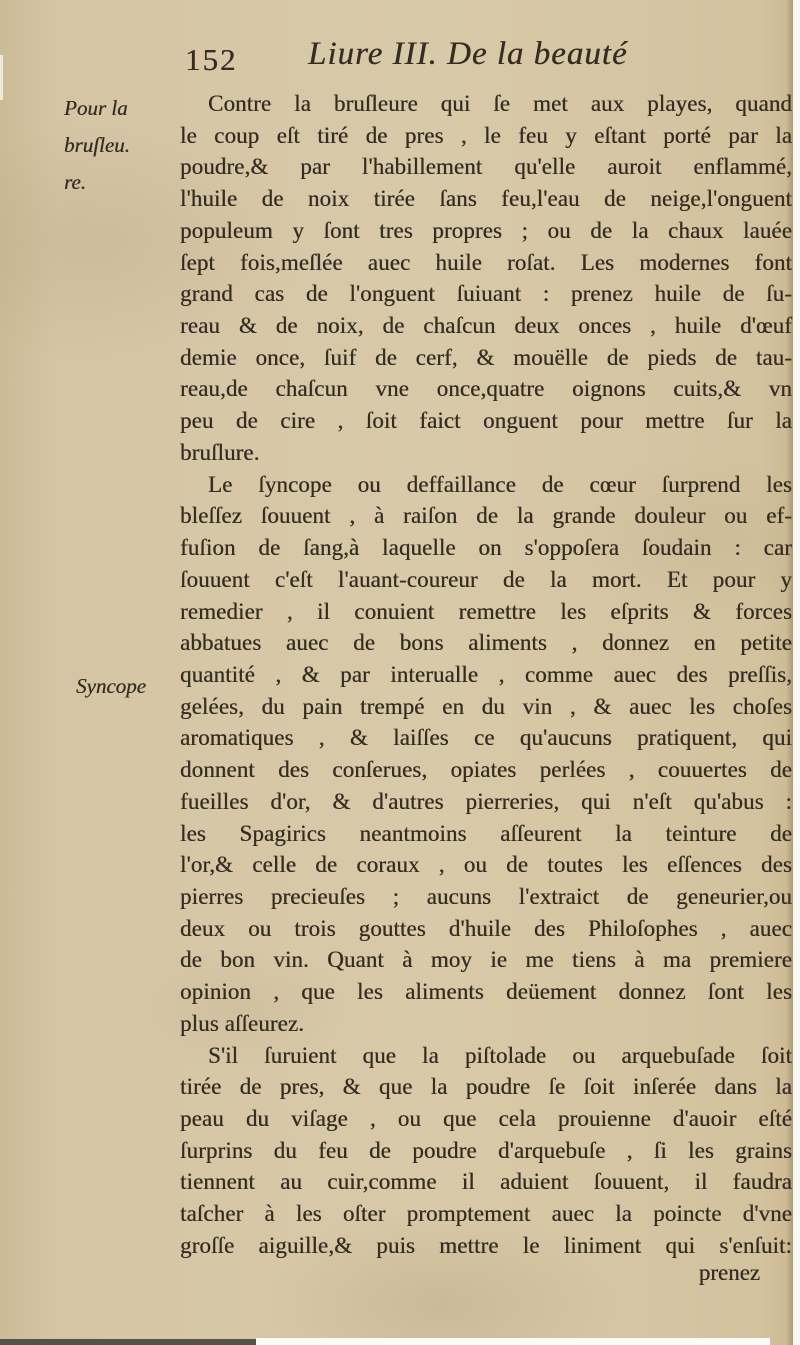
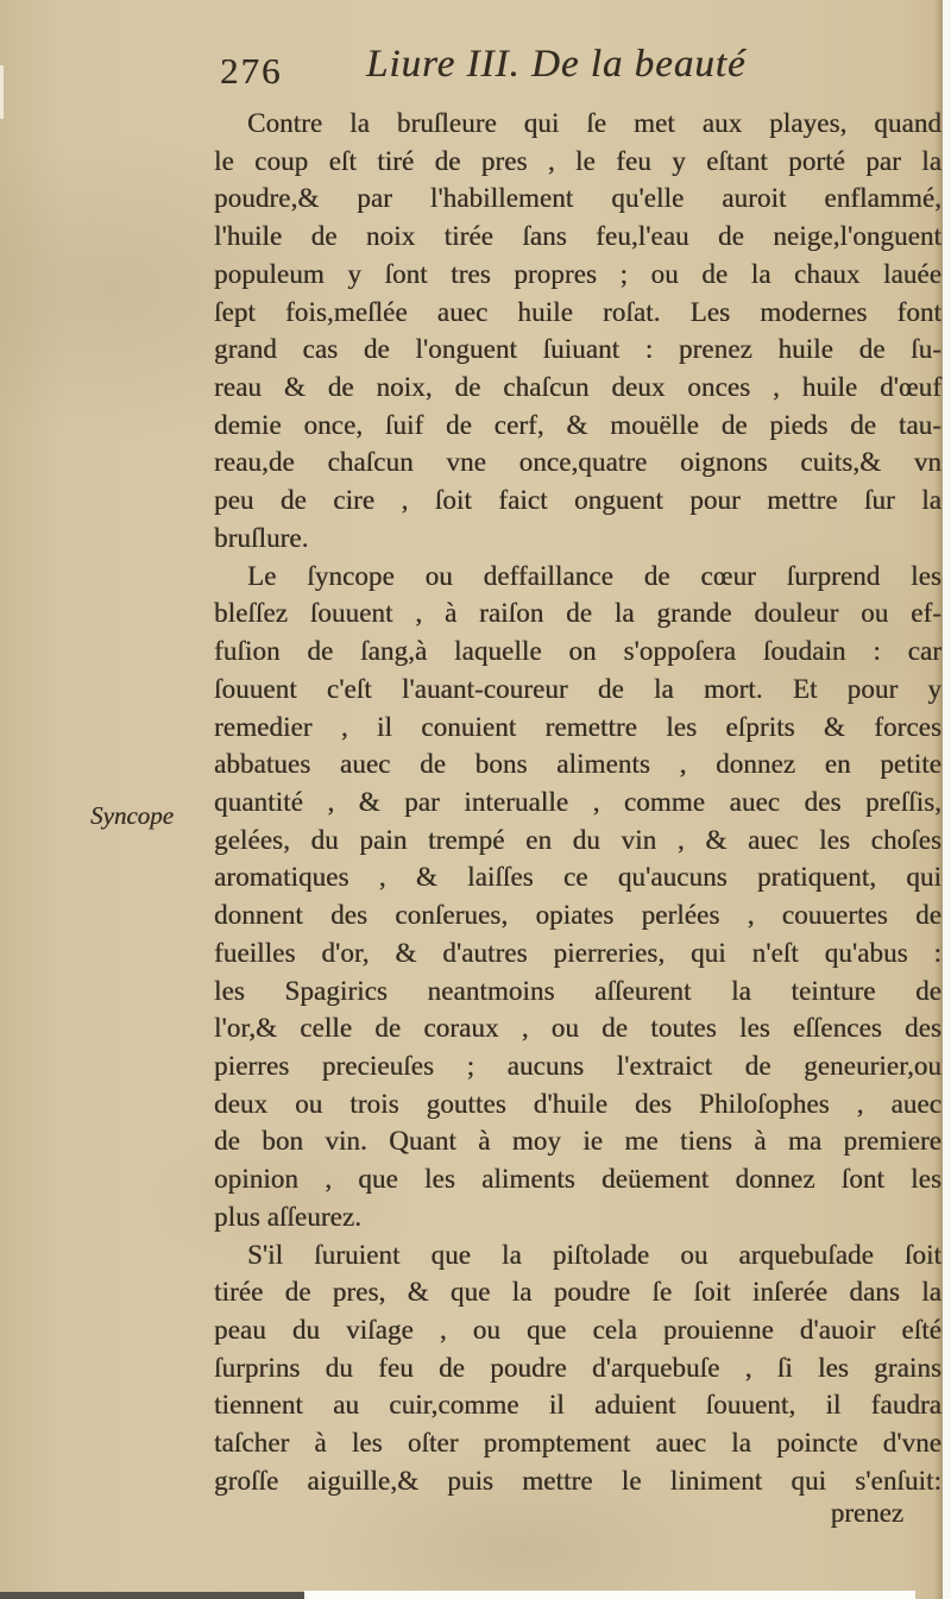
- 152
+ 276
  Liure III. De la beauté
- Pour la
- bruſleu.
- re.
  Syncope
  Contre la bruſleure qui ſe met aux playes, quan
  le coup eſt tiré de pres , le feu y eſtant porté par l
  poudre,& par l'habillement qu'elle auroit enflammé
  l'huile de noix tirée ſans feu,l'eau de neige,l'onguen
  populeum y ſont tres propres ; ou de la chaux laué
  ſept fois,meſlée auec huile roſat. Les modernes fon
  grand cas de l'onguent ſuiuant : prenez huile de ſu
  reau & de noix, de chaſcun deux onces , huile d'œu
  demie once, ſuif de cerf, & mouëlle de pieds de tau
  reau,de chaſcun vne once,quatre oignons cuits,& v
  peu de cire , ſoit faict onguent pour mettre ſur l
  bruſlure.
  Le ſyncope ou deffaillance de cœur ſurprend le
  bleſſez ſouuent , à raiſon de la grande douleur ou ef
  fuſion de ſang,à laquelle on s'oppoſera ſoudain : ca
  ſouuent c'eſt l'auant-coureur de la mort. Et pour
  remedier , il conuient remettre les eſprits & force
  abbatues auec de bons aliments , donnez en petit
  quantité , & par interualle , comme auec des preſſis
  gelées, du pain trempé en du vin , & auec les choſe
  aromatiques , & laiſſes ce qu'aucuns pratiquent, qu
  donnent des conſerues, opiates perlées , couuertes d
  fueilles d'or, & d'autres pierreries, qui n'eſt qu'abus
  les Spagirics neantmoins aſſeurent la teinture d
  l'or,& celle de coraux , ou de toutes les eſſences de
  pierres precieuſes ; aucuns l'extraict de geneurier,o
  deux ou trois gouttes d'huile des Philoſophes , aue
  de bon vin. Quant à moy ie me tiens à ma premier
  opinion , que les aliments deüement donnez ſont le
  plus aſſeurez.
  S'il ſuruient que la piſtolade ou arquebuſade ſoi
  tirée de pres, & que la poudre ſe ſoit inſerée dans l
  peau du viſage , ou que cela prouienne d'auoir eſt
  ſurprins du feu de poudre d'arquebuſe , ſi les grain
  tiennent au cuir,comme il aduient ſouuent, il faudr
  taſcher à les oſter promptement auec la poincte d'vn
  groſſe aiguille,& puis mettre le liniment qui s'enſuit
  prenez
